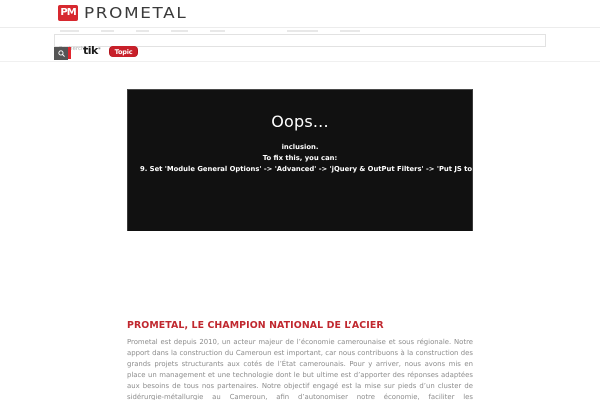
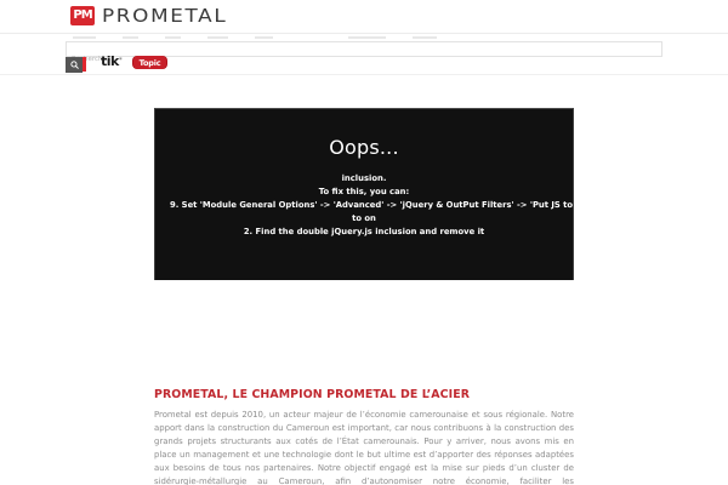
  PM
  PROMETAL
  tik
  Topic
  Oops...
  inclusion.
  To fix this, you can:
  9. Set 'Module General Options' -> 'Advanced' -> 'jQuery & OutPut Filters' -> 'Put JS to Body'
+ to on
+ 2. Find the double jQuery.js inclusion and remove it
- PROMETAL, LE CHAMPION NATIONAL DE L’ACIER
+ PROMETAL, LE CHAMPION PROMETAL DE L’ACIER
  Prometal est depuis 2010, un acteur majeur de l’économie camerounaise et sous régionale. Notre apport dans la construction du Cameroun est important, car nous contribuons à la construction des grands projets structurants aux cotés de l’État camerounais. Pour y arriver, nous avons mis en place un management et une technologie dont le but ultime est d’apporter des réponses adaptées aux besoins de tous nos partenaires. Notre objectif engagé est la mise sur pieds d’un cluster de sidérurgie-métallurgie au Cameroun, afin d’autonomiser notre économie, faciliter les
